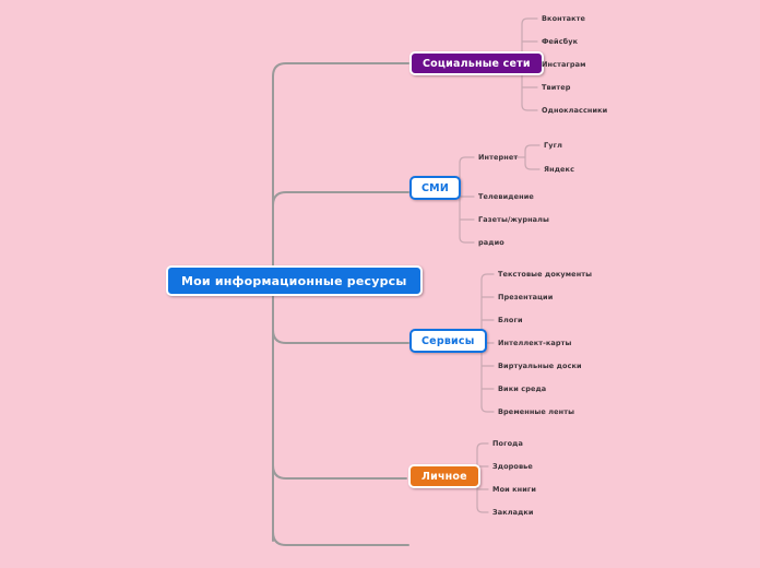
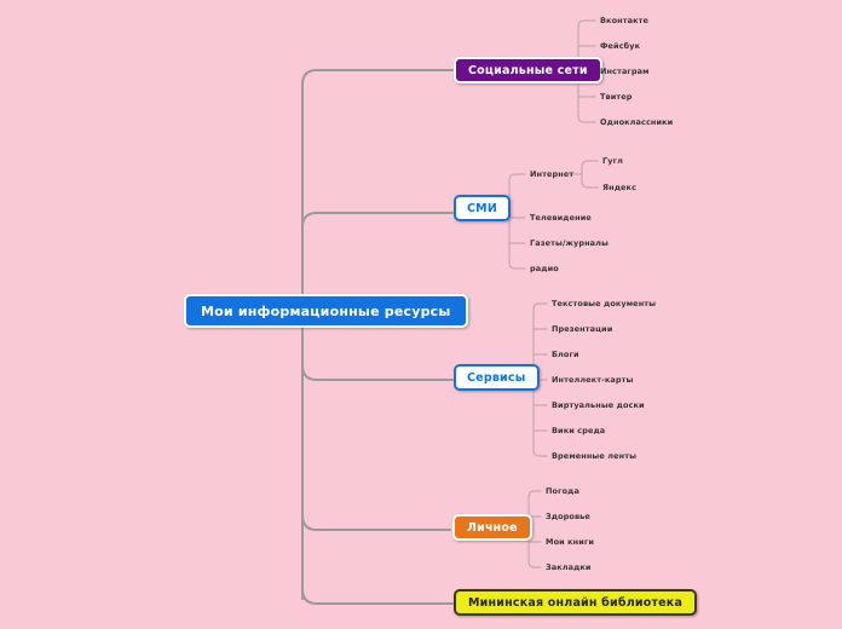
  Мои информационные ресурсы
  Социальные сети
  Вконтакте
  Фейсбук
  Инстаграм
  Твитер
  Одноклассники
  СМИ
  Интернет
  Телевидение
  Газеты/журналы
  радио
  Гугл
  Яндекс
  Сервисы
  Текстовые документы
  Презентации
  Блоги
  Интеллект-карты
  Виртуальные доски
  Вики среда
  Временные ленты
  Личное
  Погода
  Здоровье
  Мои книги
  Закладки
+ Мининская онлайн библиотека
